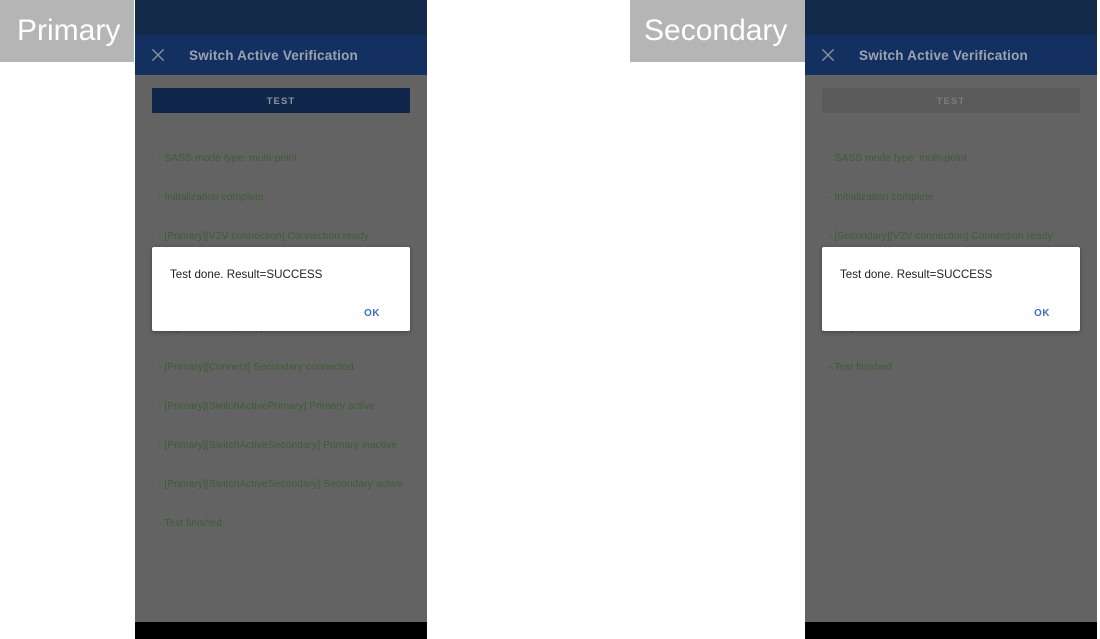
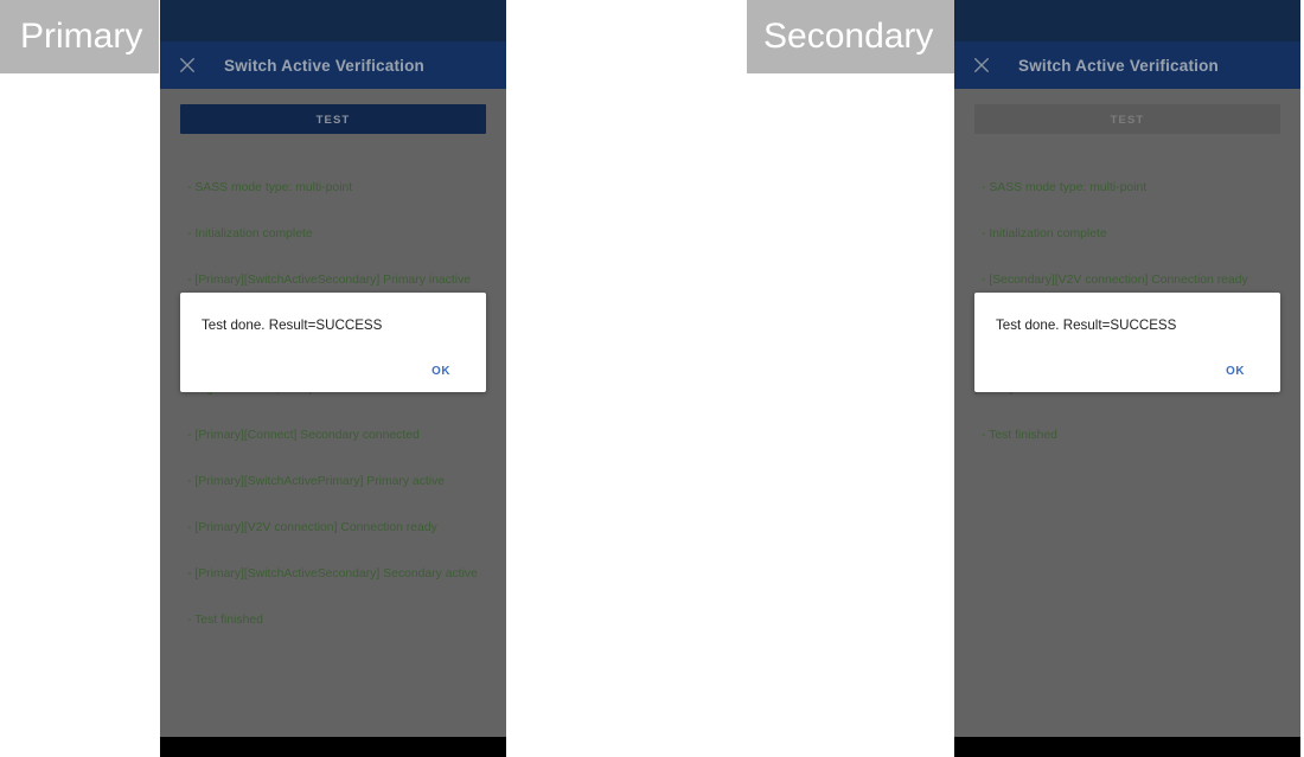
  Switch Active Verification
  TEST
  - SASS mode type: multi-point
  - Initialization complete
- - [Primary][V2V connection] Connection ready
+ - [Primary][SwitchActiveSecondary] Primary inactive
  - [Primary][Connect] Secondary connected
  - [Primary][SwitchActivePrimary] Primary active
- - [Primary][SwitchActiveSecondary] Primary inactive
+ - [Primary][V2V connection] Connection ready
  - [Primary][SwitchActiveSecondary] Secondary active
  - Test finished
  Test done. Result=SUCCESS
  OK
  Switch Active Verification
  TEST
  - SASS mode type: multi-point
  - Initialization complete
  - [Secondary][V2V connection] Connection ready
  - Test finished
  Test done. Result=SUCCESS
  OK
  Primary
  Secondary
